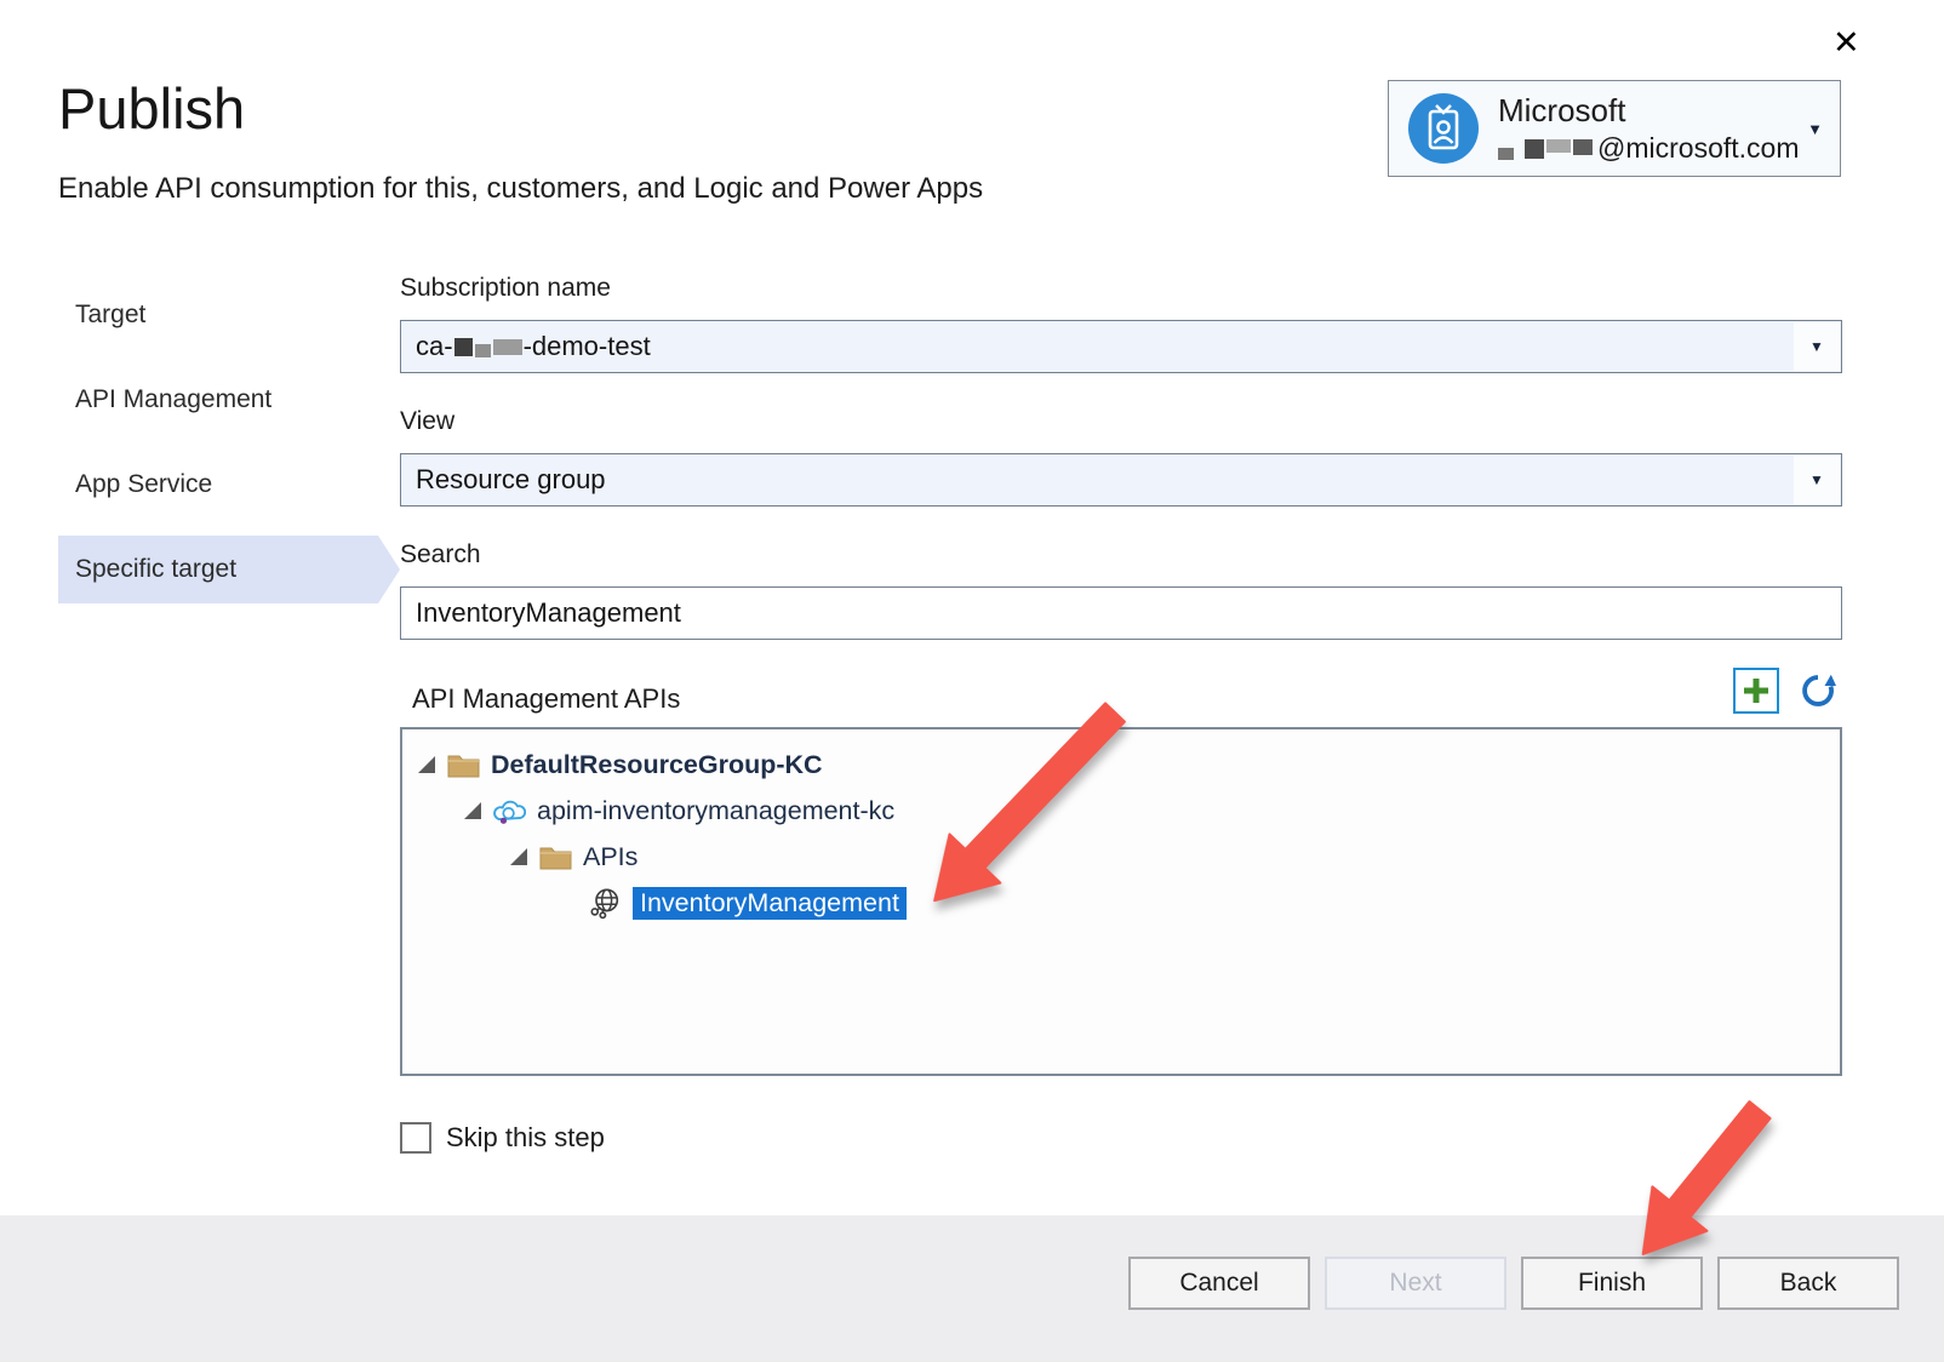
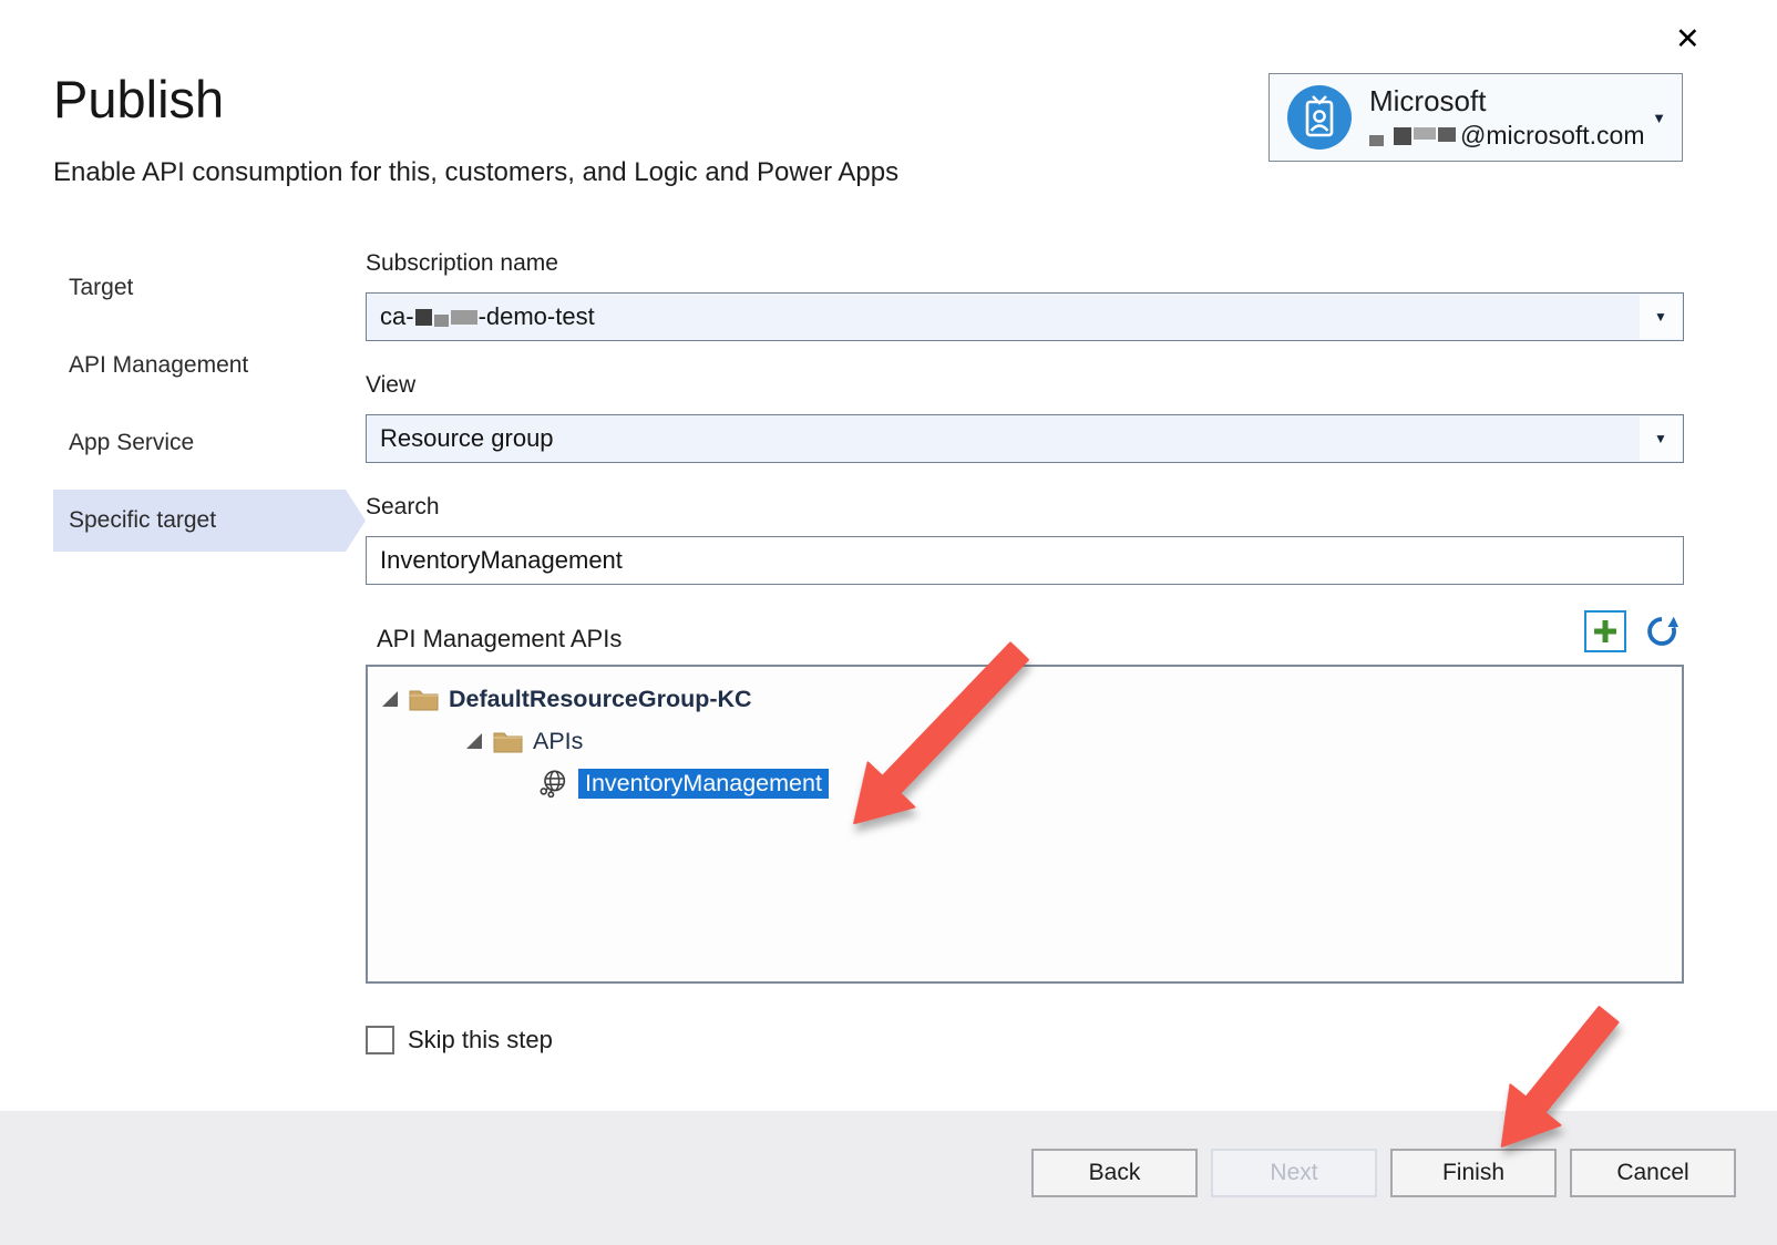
  ✕
  Publish
  Enable API consumption for this, customers, and Logic and Power Apps
  Microsoft
  @microsoft.com
  ▼
  Target
  API Management
  App Service
  Specific target
  Subscription name
  ca-
  -demo-test
  ▼
  View
  Resource group
  ▼
  Search
  InventoryManagement
  API Management APIs
  DefaultResourceGroup-KC
- apim-inventorymanagement-kc
  APIs
  InventoryManagement
  Skip this step
- Cancel
+ Back
  Next
  Finish
- Back
+ Cancel
